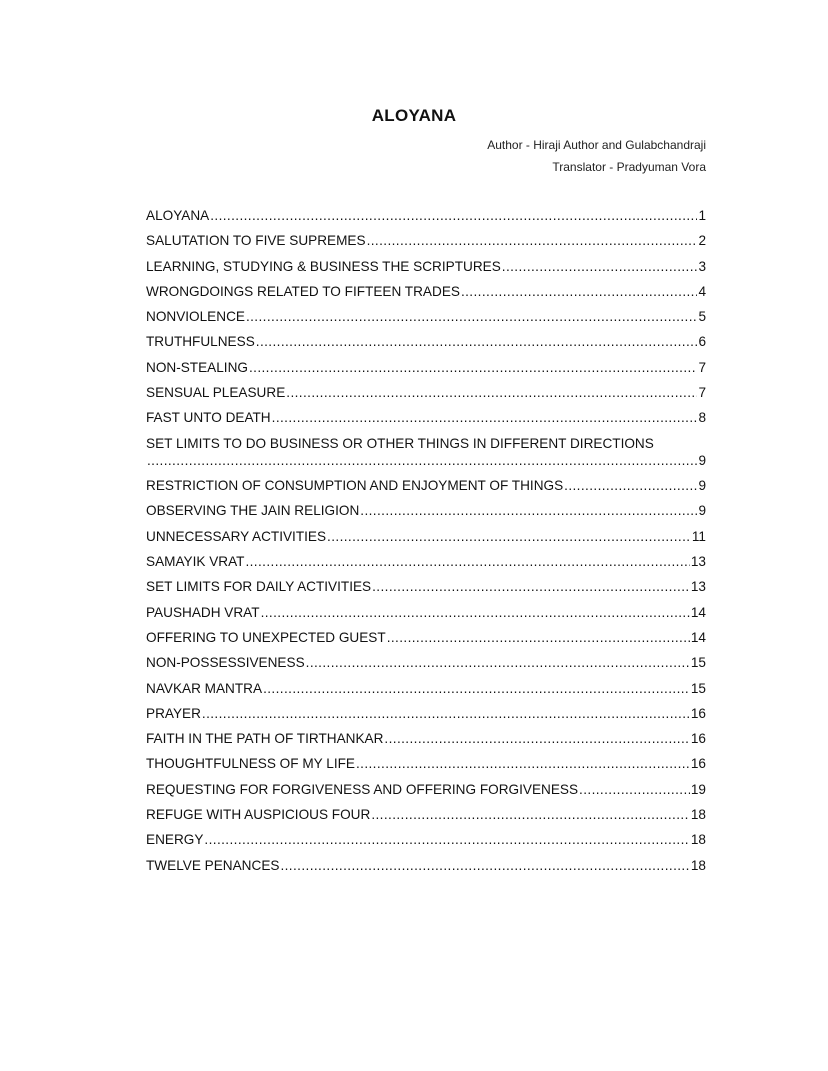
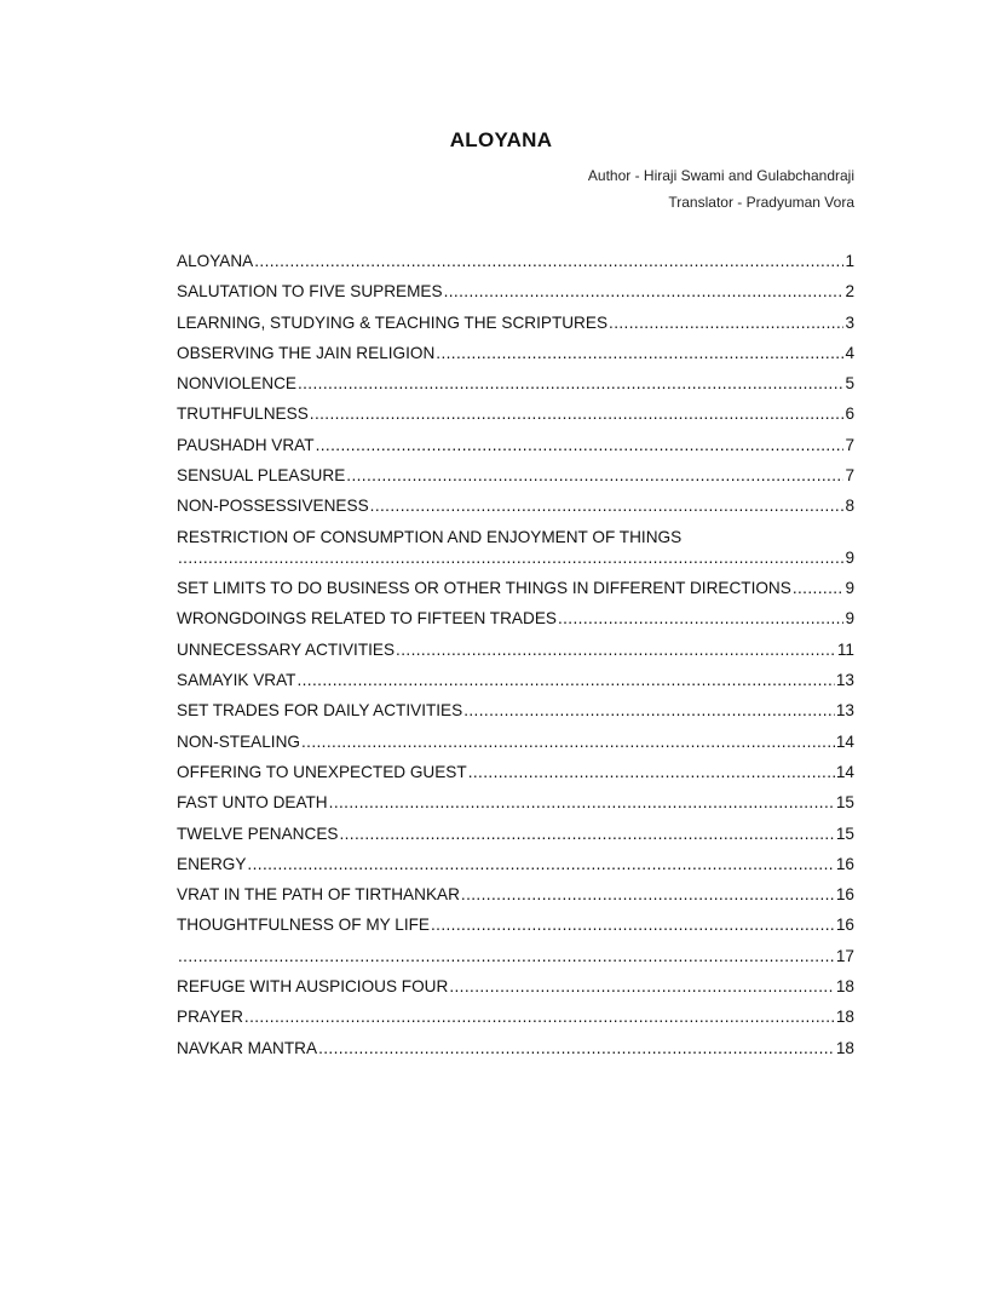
  ALOYANA
- Author - Hiraji Author and Gulabchandraji
+ Author - Hiraji Swami and Gulabchandraji
  Translator - Pradyuman Vora
  ALOYANA
  1
  SALUTATION TO FIVE SUPREMES
  2
- LEARNING, STUDYING & BUSINESS THE SCRIPTURES
+ LEARNING, STUDYING & TEACHING THE SCRIPTURES
  3
- WRONGDOINGS RELATED TO FIFTEEN TRADES
+ OBSERVING THE JAIN RELIGION
  4
  NONVIOLENCE
  5
  TRUTHFULNESS
  6
- NON-STEALING
+ PAUSHADH VRAT
  7
  SENSUAL PLEASURE
  7
- FAST UNTO DEATH
+ NON-POSSESSIVENESS
  8
- SET LIMITS TO DO BUSINESS OR OTHER THINGS IN DIFFERENT DIRECTIONS
+ RESTRICTION OF CONSUMPTION AND ENJOYMENT OF THINGS
  9
- RESTRICTION OF CONSUMPTION AND ENJOYMENT OF THINGS
+ SET LIMITS TO DO BUSINESS OR OTHER THINGS IN DIFFERENT DIRECTIONS
  9
- OBSERVING THE JAIN RELIGION
+ WRONGDOINGS RELATED TO FIFTEEN TRADES
  9
  UNNECESSARY ACTIVITIES
  11
  SAMAYIK VRAT
  13
- SET LIMITS FOR DAILY ACTIVITIES
+ SET TRADES FOR DAILY ACTIVITIES
  13
- PAUSHADH VRAT
+ NON-STEALING
  14
  OFFERING TO UNEXPECTED GUEST
  14
- NON-POSSESSIVENESS
+ FAST UNTO DEATH
  15
- NAVKAR MANTRA
+ TWELVE PENANCES
  15
- PRAYER
+ ENERGY
  16
- FAITH IN THE PATH OF TIRTHANKAR
+ VRAT IN THE PATH OF TIRTHANKAR
  16
  THOUGHTFULNESS OF MY LIFE
  16
- REQUESTING FOR FORGIVENESS AND OFFERING FORGIVENESS
- 19
+ 17
  REFUGE WITH AUSPICIOUS FOUR
  18
- ENERGY
+ PRAYER
  18
- TWELVE PENANCES
+ NAVKAR MANTRA
  18
